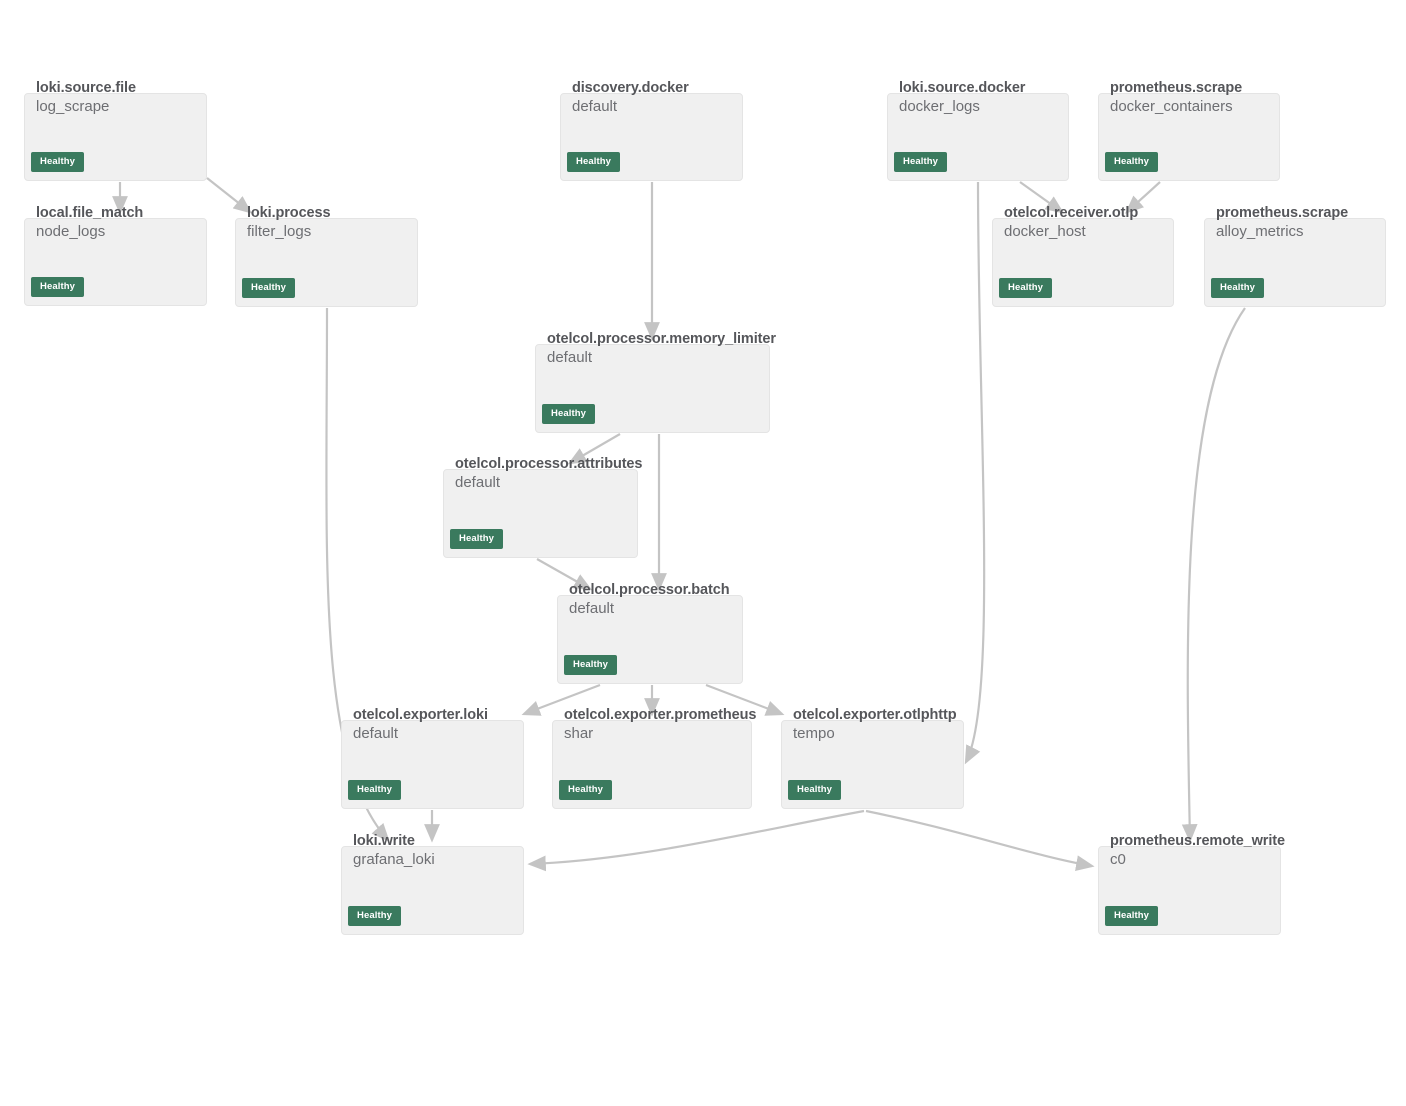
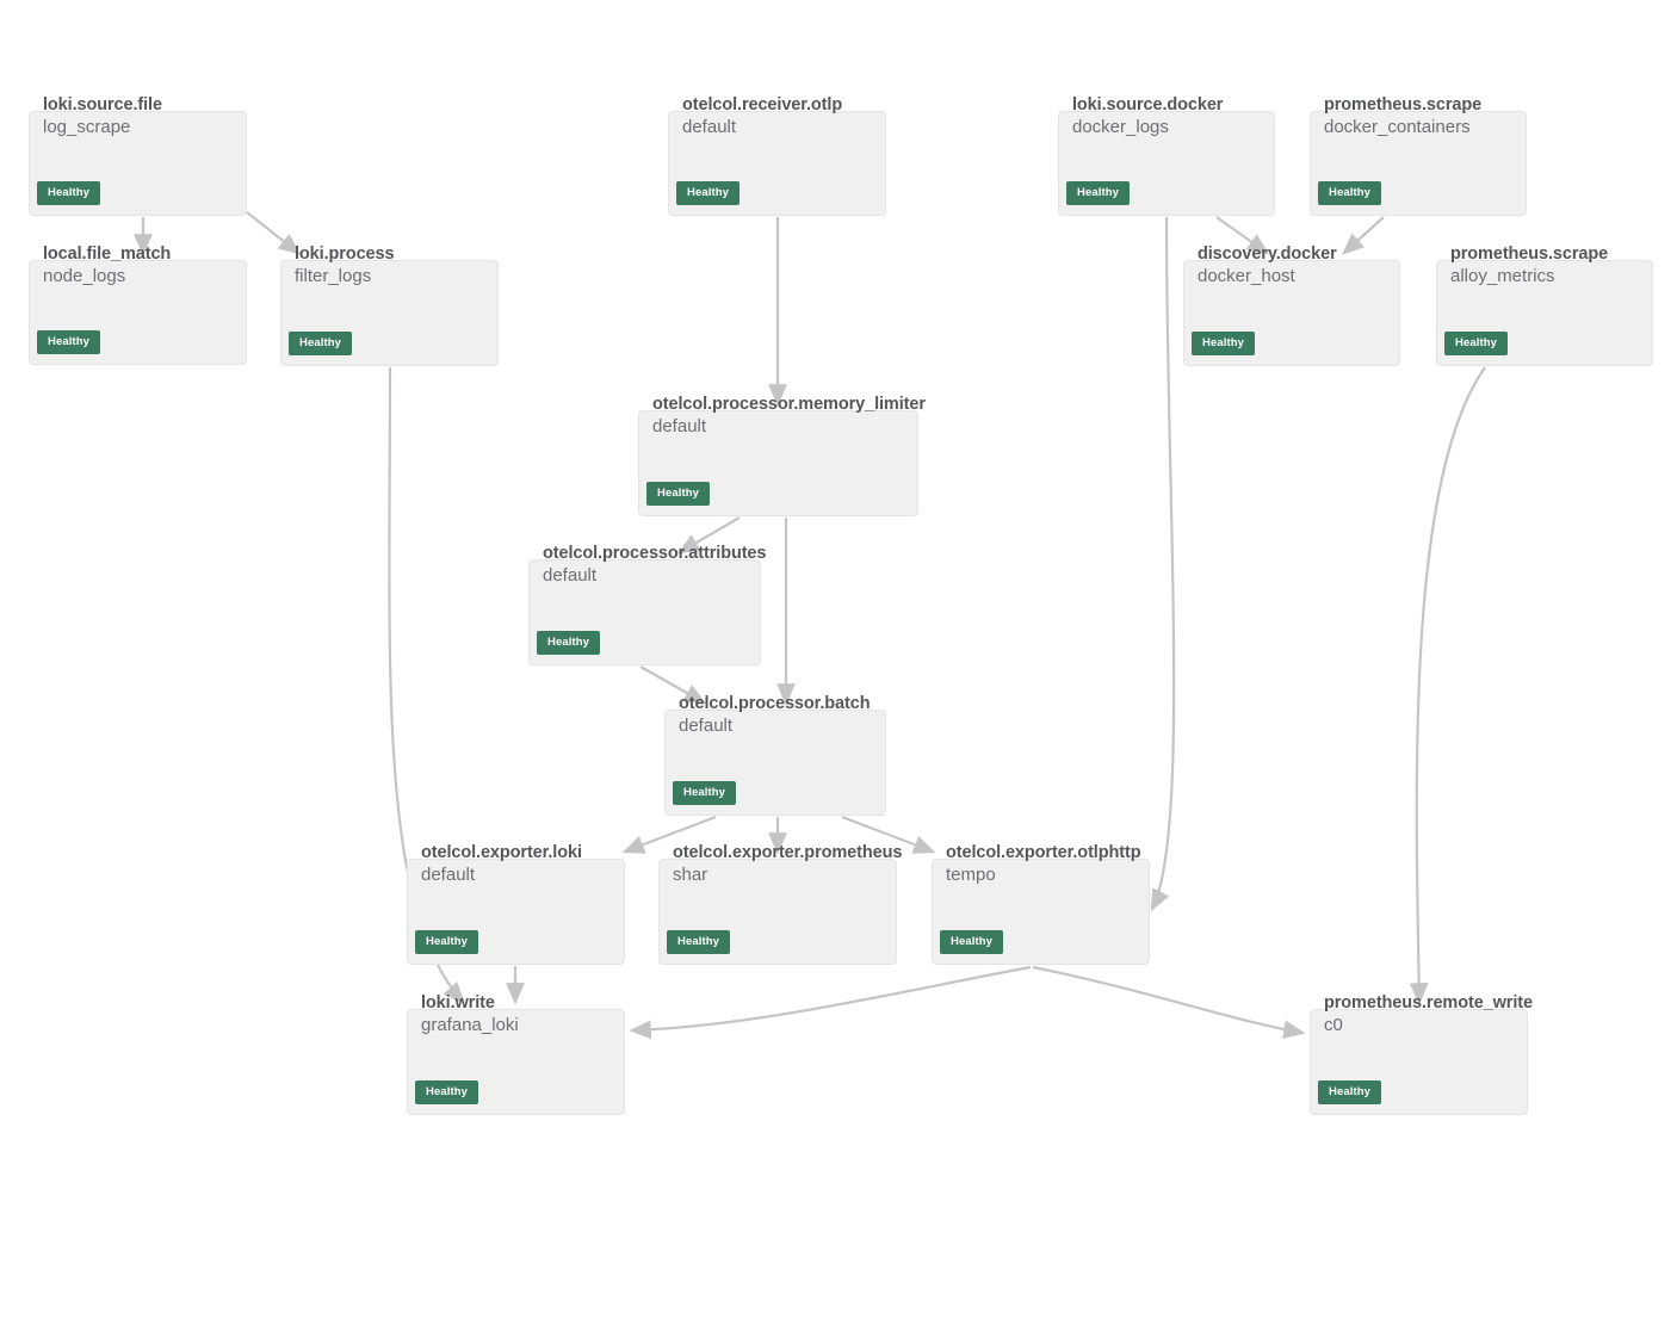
  loki.source.file
  log_scrape
  Healthy
  local.file_match
  node_logs
  Healthy
  loki.process
  filter_logs
  Healthy
- discovery.docker
+ otelcol.receiver.otlp
  default
  Healthy
  loki.source.docker
  docker_logs
  Healthy
  prometheus.scrape
  docker_containers
  Healthy
- otelcol.receiver.otlp
+ discovery.docker
  docker_host
  Healthy
  prometheus.scrape
  alloy_metrics
  Healthy
  otelcol.processor.memory_limiter
  default
  Healthy
  otelcol.processor.attributes
  default
  Healthy
  otelcol.processor.batch
  default
  Healthy
  otelcol.exporter.loki
  default
  Healthy
  otelcol.exporter.prometheus
  shar
  Healthy
  otelcol.exporter.otlphttp
  tempo
  Healthy
  loki.write
  grafana_loki
  Healthy
  prometheus.remote_write
  c0
  Healthy
